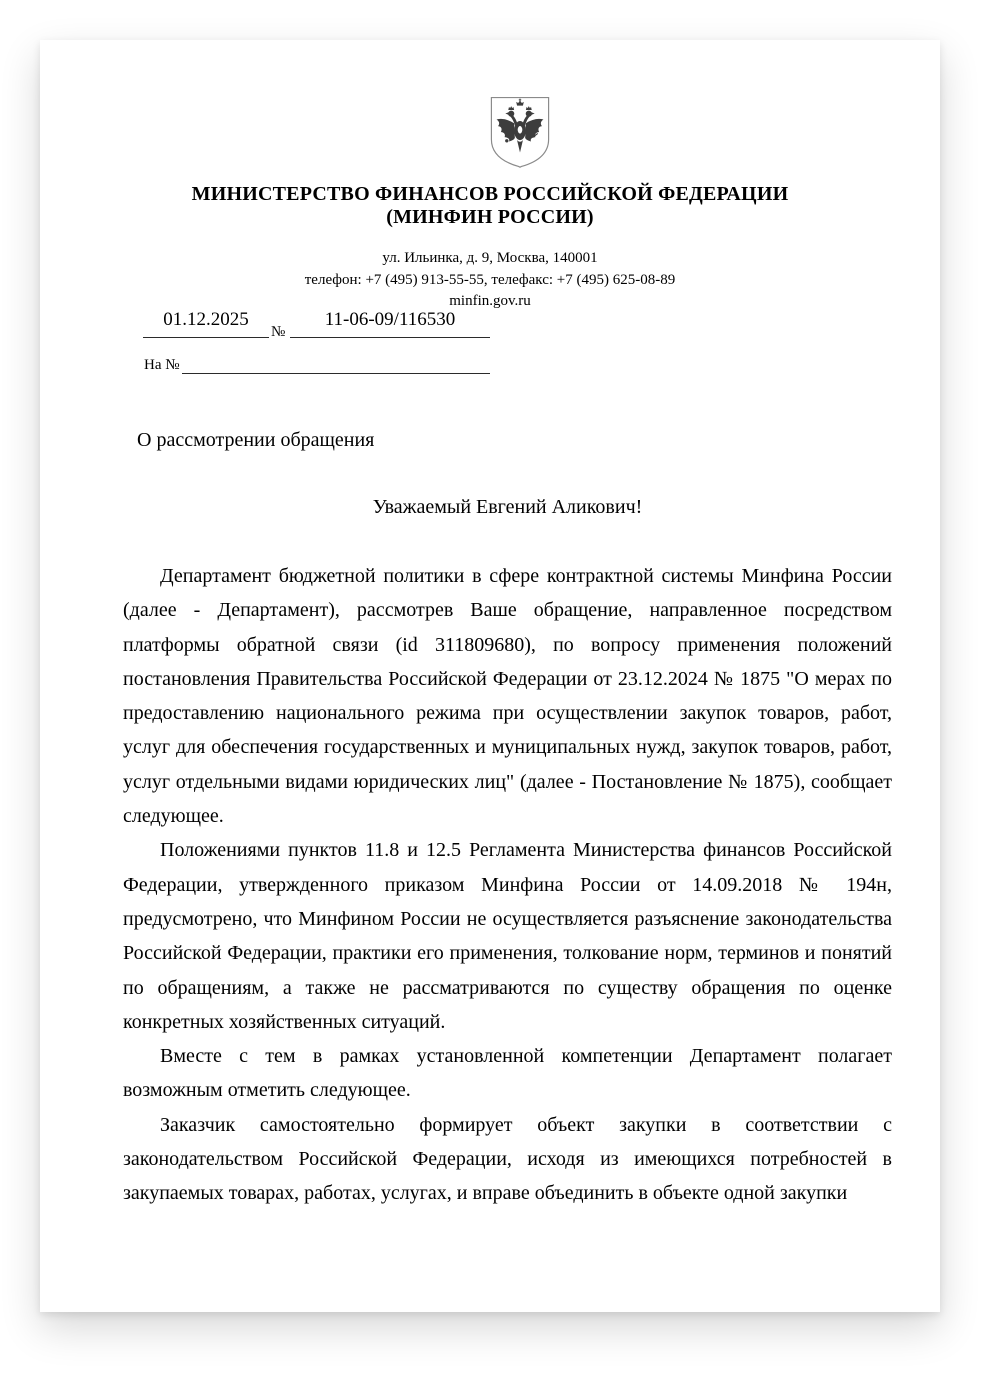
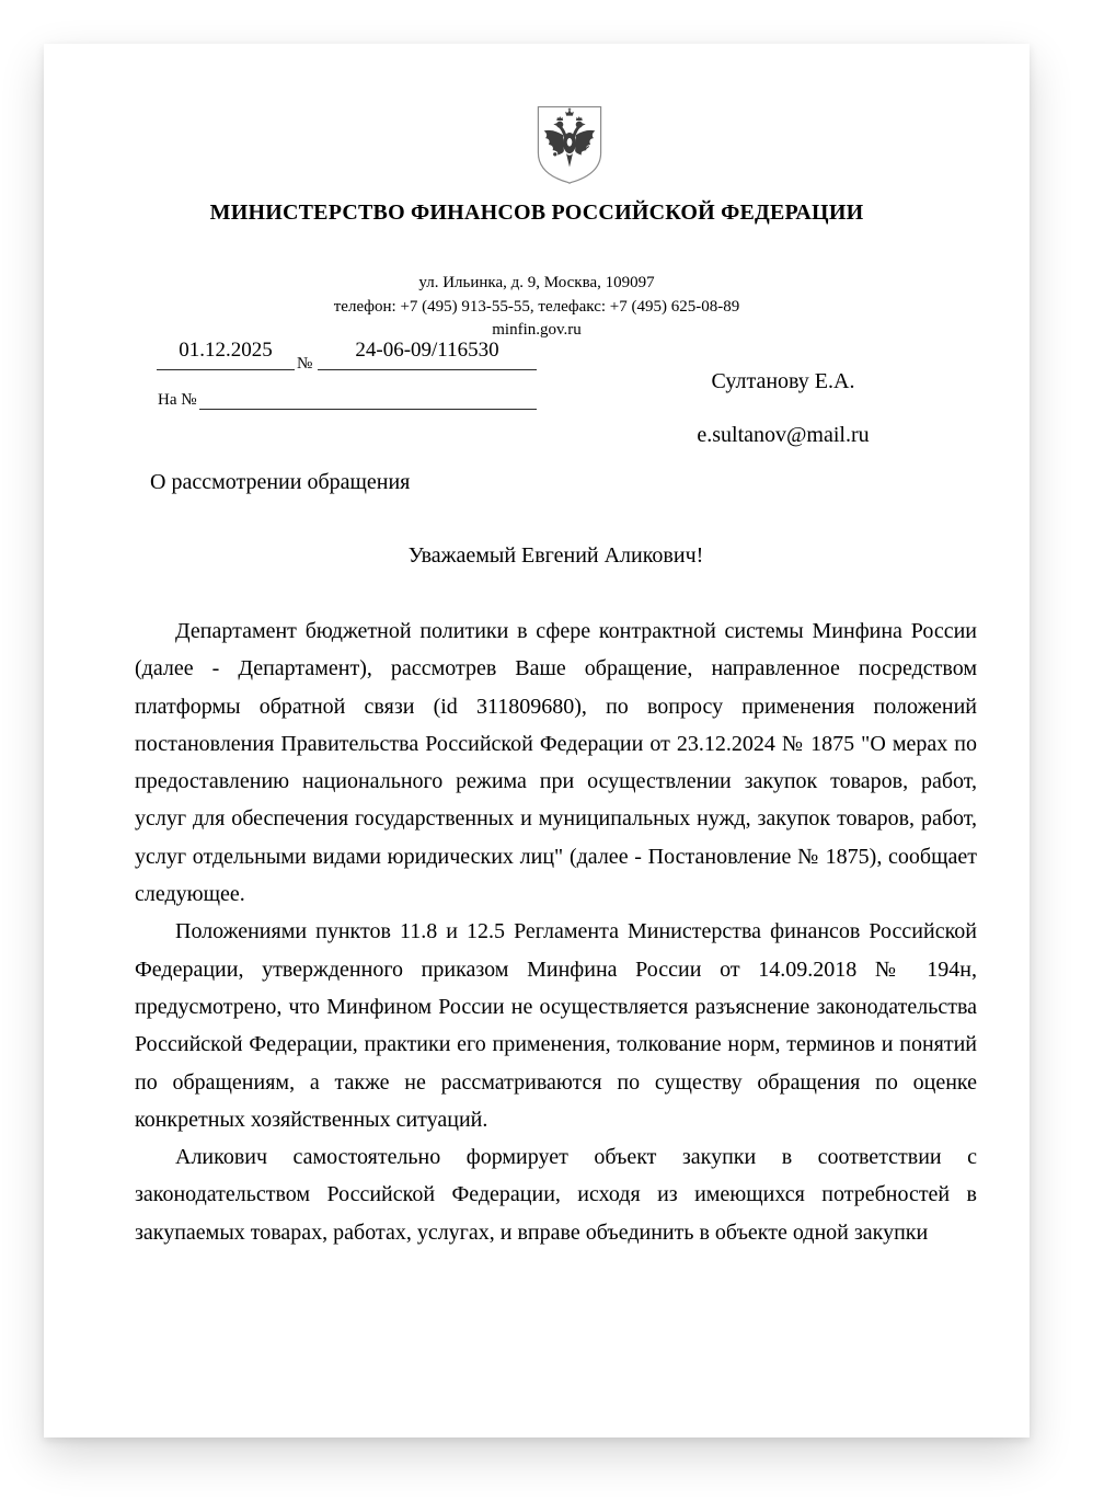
  МИНИСТЕРСТВО ФИНАНСОВ РОССИЙСКОЙ ФЕДЕРАЦИИ
- (МИНФИН РОССИИ)
- ул. Ильинка, д. 9, Москва, 140001
+ ул. Ильинка, д. 9, Москва, 109097
  телефон: +7 (495) 913-55-55, телефакс: +7 (495) 625-08-89
  minfin.gov.ru
  01.12.2025
  №
- 11-06-09/116530
+ 24-06-09/116530
  На №
+ Султанову Е.А.
+ e.sultanov@mail.ru
  О рассмотрении обращения
  Уважаемый Евгений Аликович!
  Департамент бюджетной политики в сфере контрактной системы Минфина России (далее - Департамент), рассмотрев Ваше обращение, направленное посредством платформы обратной связи (id 311809680), по вопросу применения положений постановления Правительства Российской Федерации от 23.12.2024 № 1875 "О мерах по предоставлению национального режима при осуществлении закупок товаров, работ, услуг для обеспечения государственных и муниципальных нужд, закупок товаров, работ, услуг отдельными видами юридических лиц" (далее - Постановление № 1875), сообщает следующее.
  Положениями пунктов 11.8 и 12.5 Регламента Министерства финансов Российской Федерации, утвержденного приказом Минфина России от 14.09.2018 № 194н, предусмотрено, что Минфином России не осуществляется разъяснение законодательства Российской Федерации, практики его применения, толкование норм, терминов и понятий по обращениям, а также не рассматриваются по существу обращения по оценке конкретных хозяйственных ситуаций.
- Вместе с тем в рамках установленной компетенции Департамент полагает возможным отметить следующее.
- Заказчик самостоятельно формирует объект закупки в соответствии с законодательством Российской Федерации, исходя из имеющихся потребностей в закупаемых товарах, работах, услугах, и вправе объединить в объекте одной закупки
+ Аликович самостоятельно формирует объект закупки в соответствии с законодательством Российской Федерации, исходя из имеющихся потребностей в закупаемых товарах, работах, услугах, и вправе объединить в объекте одной закупки
